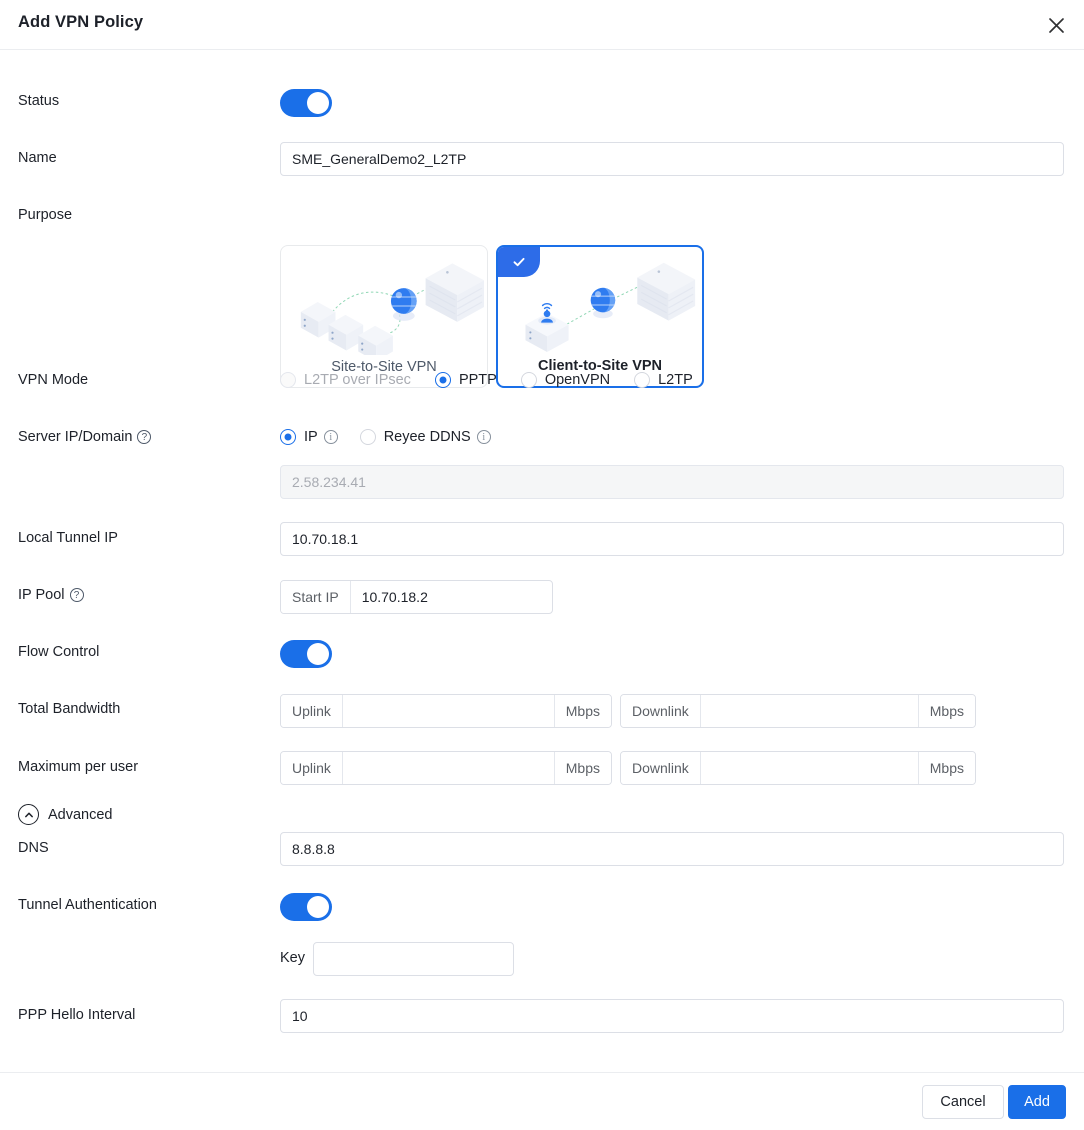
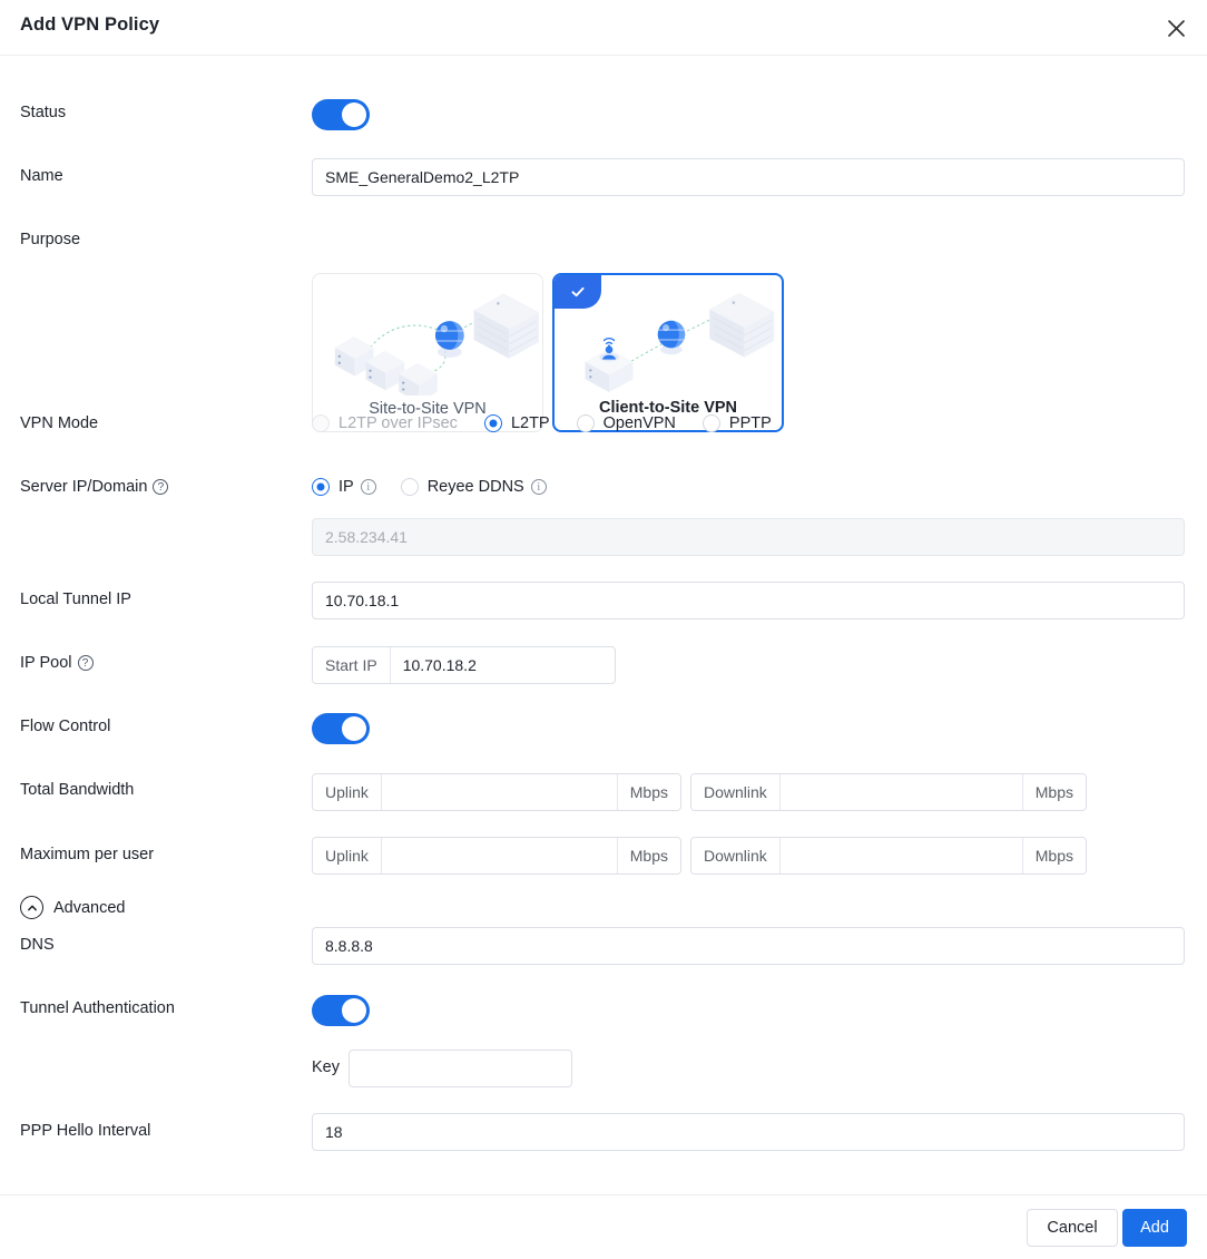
  Add VPN Policy
  Status
  Name
  SME_GeneralDemo2_L2TP
  Purpose
  Site-to-Site VPN
  Client-to-Site VPN
  VPN Mode
  L2TP over IPsec
- PPTP
+ L2TP
  OpenVPN
- L2TP
+ PPTP
  Server IP/Domain
  ?
  IP
  i
  Reyee DDNS
  i
  2.58.234.41
  Local Tunnel IP
  10.70.18.1
  IP Pool
  ?
  Start IP
  10.70.18.2
  Flow Control
  Total Bandwidth
  Uplink
  Mbps
  Downlink
  Mbps
  Maximum per user
  Uplink
  Mbps
  Downlink
  Mbps
  Advanced
  DNS
  8.8.8.8
  Tunnel Authentication
  Key
  PPP Hello Interval
- 10
+ 18
  Cancel
  Add
